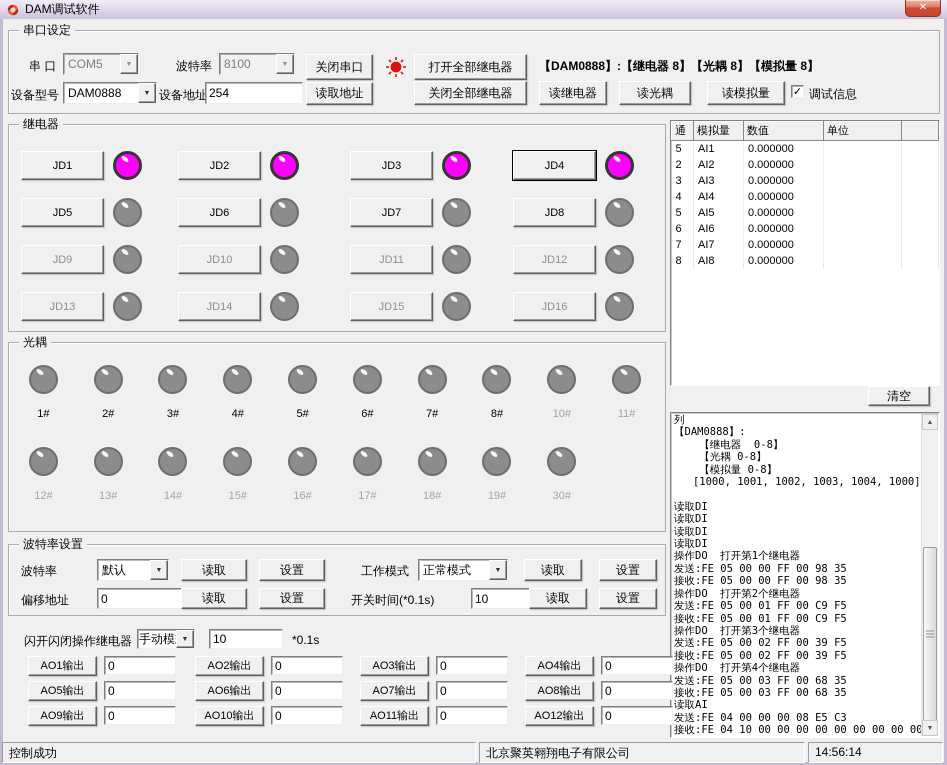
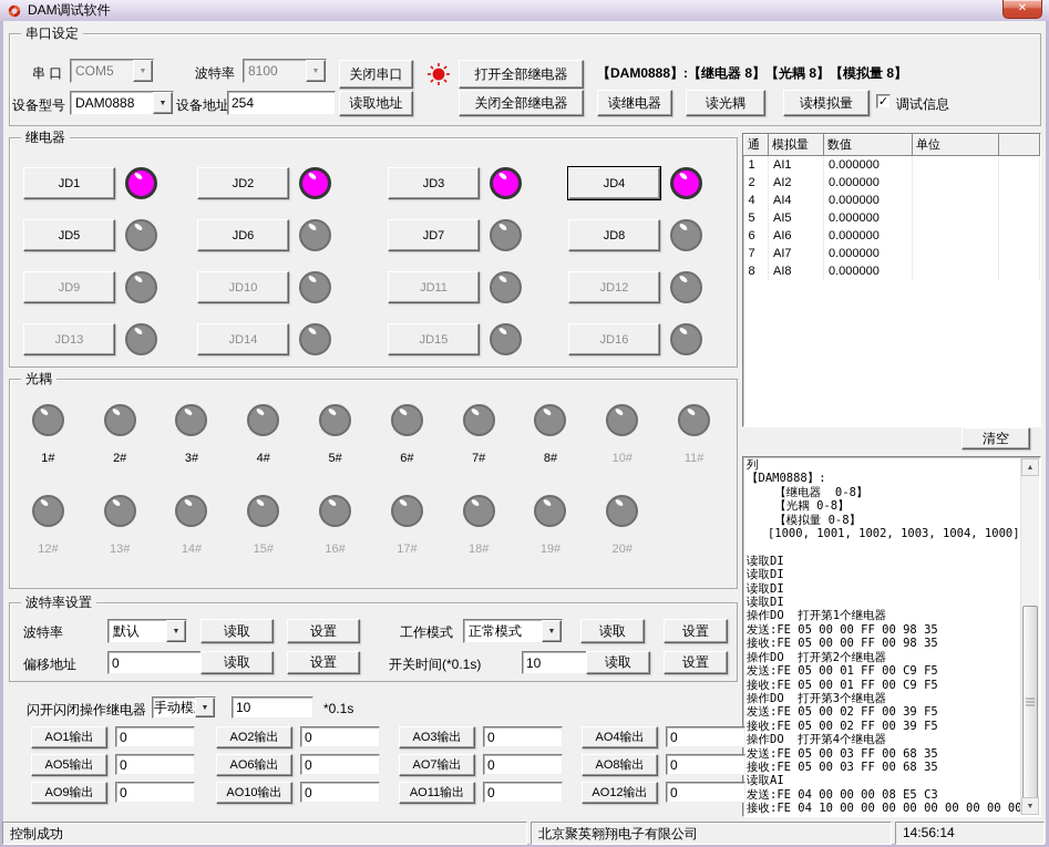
  DAM调试软件
  ✕
  串口设定
  串 口
  COM5
  波特率
  8100
  关闭串口
  打开全部继电器
  【DAM0888】:【继电器 8】【光耦 8】【模拟量 8】
  设备型号
  DAM0888
  设备地址
  254
  读取地址
  关闭全部继电器
  读继电器
  读光耦
  读模拟量
  ✓
  调试信息
  继电器
  JD1
  JD2
  JD3
  JD4
  JD5
  JD6
  JD7
  JD8
  JD9
  JD10
  JD11
  JD12
  JD13
  JD14
  JD15
  JD16
  通	模拟量	数值	单位
- 5	AI1	0.000000
+ 1	AI1	0.000000
  2	AI2	0.000000
- 3	AI3	0.000000
  4	AI4	0.000000
  5	AI5	0.000000
  6	AI6	0.000000
  7	AI7	0.000000
  8	AI8	0.000000
  光耦
  1#
  2#
  3#
  4#
  5#
  6#
  7#
  8#
  10#
  11#
  12#
  13#
  14#
  15#
  16#
  17#
  18#
  19#
- 30#
+ 20#
  清空
  列
  【DAM0888】:
  【继电器 0-8】
  【光耦 0-8】
  【模拟量 0-8】
  [1000, 1001, 1002, 1003, 1004, 1000]
  读取DI
  读取DI
  读取DI
  读取DI
  操作DO 打开第1个继电器
  发送:FE 05 00 00 FF 00 98 35
  接收:FE 05 00 00 FF 00 98 35
  操作DO 打开第2个继电器
  发送:FE 05 00 01 FF 00 C9 F5
  接收:FE 05 00 01 FF 00 C9 F5
  操作DO 打开第3个继电器
  发送:FE 05 00 02 FF 00 39 F5
  接收:FE 05 00 02 FF 00 39 F5
  操作DO 打开第4个继电器
  发送:FE 05 00 03 FF 00 68 35
  接收:FE 05 00 03 FF 00 68 35
  读取AI
  发送:FE 04 00 00 00 08 E5 C3
  接收:FE 04 10 00 00 00 00 00 00 00 00 00
  波特率设置
  波特率
  默认
  读取
  设置
  工作模式
  正常模式
  读取
  设置
  偏移地址
  0
  读取
  设置
  开关时间(*0.1s)
  10
  读取
  设置
  闪开闪闭操作继电器
  手动模
  10
  *0.1s
  AO1输出
  0
  AO2输出
  0
  AO3输出
  0
  AO4输出
  0
  AO5输出
  0
  AO6输出
  0
  AO7输出
  0
  AO8输出
  0
  AO9输出
  0
  AO10输出
  0
  AO11输出
  0
  AO12输出
  0
  控制成功
  北京聚英翱翔电子有限公司
  14:56:14
